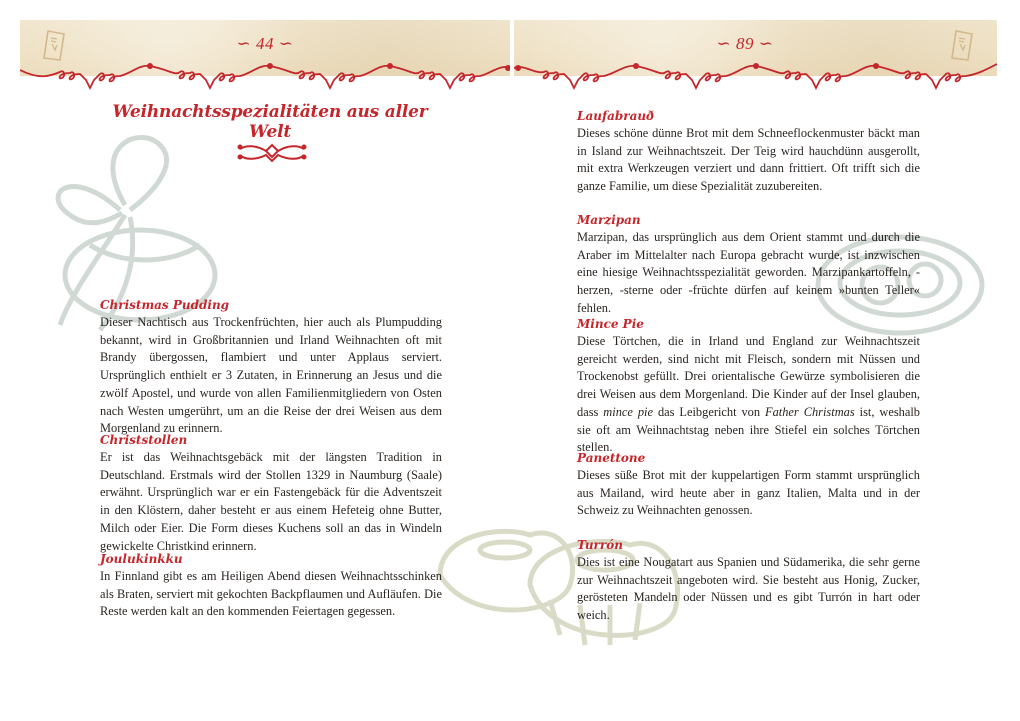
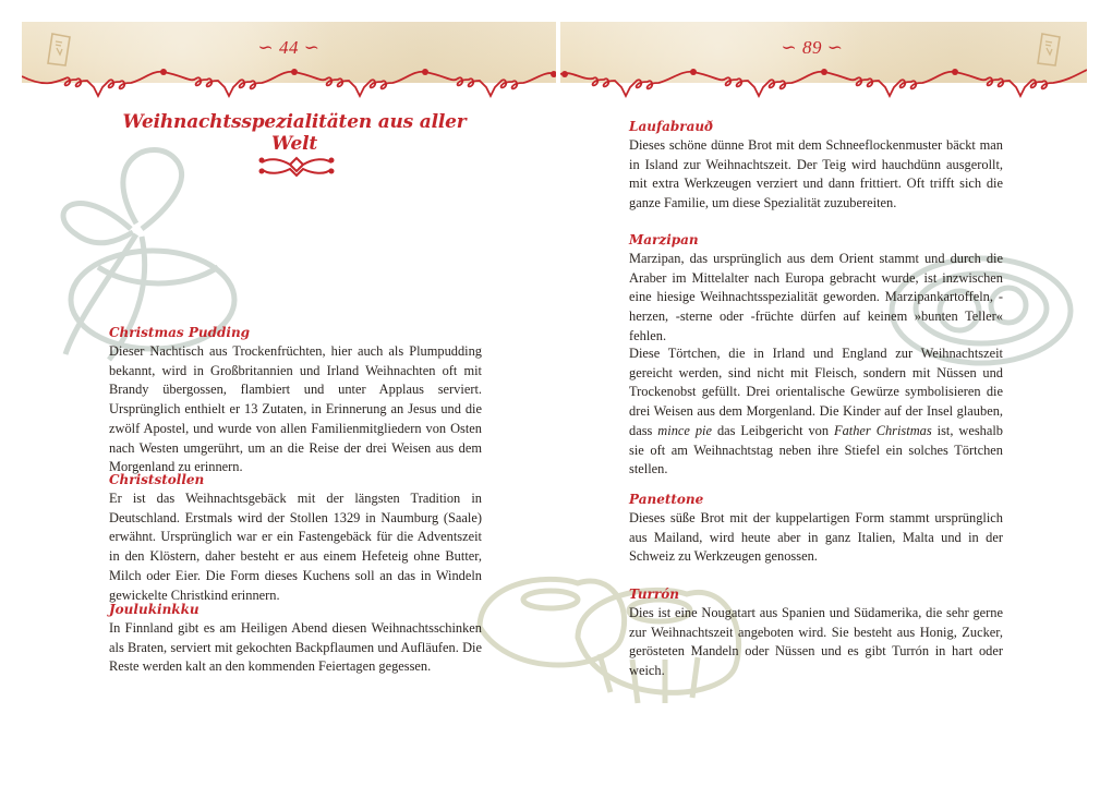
  ∽ 44 ∽
  Weihnachtsspezialitäten aus aller Welt
  Christmas Pudding
- Dieser Nachtisch aus Trockenfrüchten, hier auch als Plumpudding be­kannt, wird in Großbritannien und Irland Weihnachten oft mit Brandy übergossen, flambiert und unter Applaus serviert. Ursprünglich enthielt er 3 Zutaten, in Erinnerung an Jesus und die zwölf Apostel, und wur­de von allen Familienmitgliedern von Osten nach Westen umgerührt, um an die Reise der drei Weisen aus dem Morgenland zu erinnern.
+ Dieser Nachtisch aus Trockenfrüchten, hier auch als Plumpudding be­kannt, wird in Großbritannien und Irland Weihnachten oft mit Brandy übergossen, flambiert und unter Applaus serviert. Ursprünglich enthielt er 13 Zutaten, in Erinnerung an Jesus und die zwölf Apostel, und wur­de von allen Familienmitgliedern von Osten nach Westen umgerührt, um an die Reise der drei Weisen aus dem Morgenland zu erinnern.
  Christstollen
  Er ist das Weihnachtsgebäck mit der längsten Tradition in Deutschland. Erstmals wird der Stollen 1329 in Naumburg (Saale) erwähnt. Ursprüng­lich war er ein Fastengebäck für die Adventszeit in den Klöstern, daher besteht er aus einem Hefeteig ohne Butter, Milch oder Eier. Die Form dieses Kuchens soll an das in Windeln gewickelte Christkind erinnern.
  Joulukinkku
  In Finnland gibt es am Heiligen Abend diesen Weihnachtsschinken als Braten, serviert mit gekochten Backpflaumen und Aufläufen. Die Reste werden kalt an den kommenden Feiertagen gegessen.
  ∽ 89 ∽
  Laufabrauð
  Dieses schöne dünne Brot mit dem Schneeflockenmuster bäckt man in Island zur Weihnachtszeit. Der Teig wird hauchdünn ausgerollt, mit ex­tra Werkzeugen verziert und dann frittiert. Oft trifft sich die ganze Fa­milie, um diese Spezialität zuzubereiten.
  Marzipan
  Marzipan, das ursprünglich aus dem Orient stammt und durch die Araber im Mittelalter nach Europa gebracht wurde, ist inzwischen eine hiesige Weihnachtsspezialität geworden. Marzipankartoffeln, -herzen, -sterne oder -früchte dürfen auf keinem »bunten Teller« fehlen.
- Mince Pie
  Diese Törtchen, die in Irland und England zur Weihnachtszeit gereicht werden, sind nicht mit Fleisch, sondern mit Nüssen und Trockenobst gefüllt. Drei orientalische Gewürze symbolisieren die drei Weisen aus dem Morgenland. Die Kinder auf der Insel glauben, dass mince pie das Leibgericht von Father Christmas ist, weshalb sie oft am Weihnachtstag neben ihre Stiefel ein solches Törtchen stellen.
  Panettone
- Dieses süße Brot mit der kuppelartigen Form stammt ursprünglich aus Mailand, wird heute aber in ganz Italien, Malta und in der Schweiz zu Weihnachten genossen.
+ Dieses süße Brot mit der kuppelartigen Form stammt ursprünglich aus Mailand, wird heute aber in ganz Italien, Malta und in der Schweiz zu Werkzeugen genossen.
  Turrón
  Dies ist eine Nougatart aus Spanien und Südamerika, die sehr gerne zur Weihnachtszeit angeboten wird. Sie besteht aus Honig, Zucker, gerös­teten Mandeln oder Nüssen und es gibt Turrón in hart oder weich.
